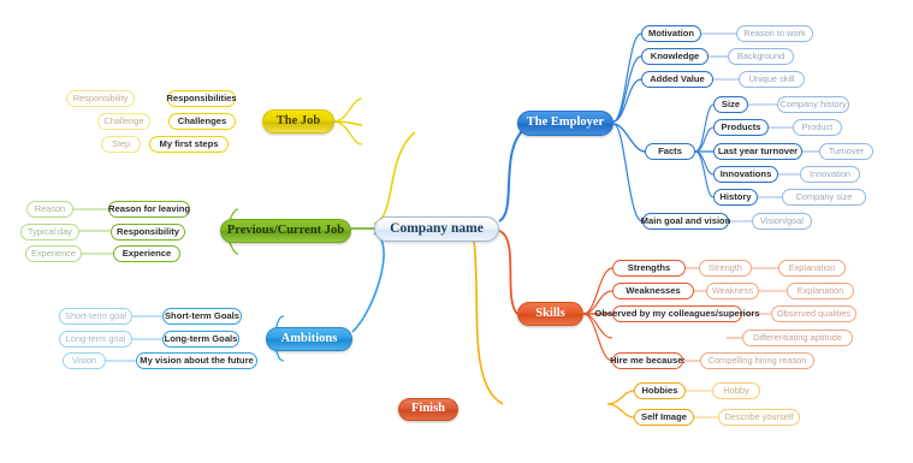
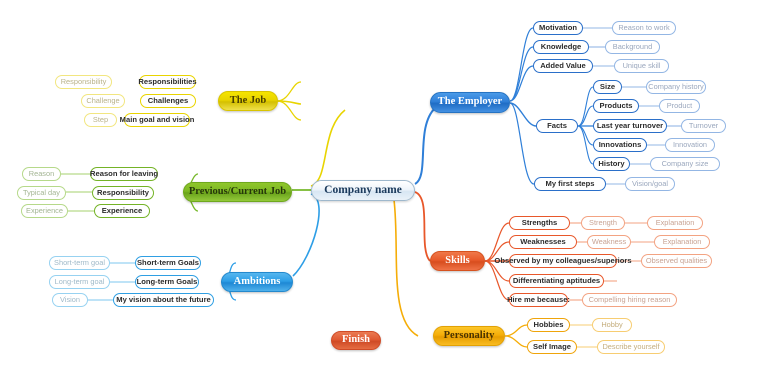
  Company name
  The Job
  Responsibilities
  Challenges
- My first steps
+ Main goal and vision
  Responsibility
  Challenge
  Step
  Previous/Current Job
  Reason for leaving
  Responsibility
  Experience
  Reason
  Typical day
  Experience
  Ambitions
  Short-term Goals
  Long-term Goals
  My vision about the future
  Short-term goal
  Long-term goal
  Vision
  The Employer
  Motivation
  Knowledge
  Added Value
  Facts
- Main goal and vision
+ My first steps
  Reason to work
  Background
  Unique skill
  Vision/goal
  Size
  Products
  Last year turnover
  Innovations
  History
  Company history
  Product
  Turnover
  Innovation
  Company size
  Skills
  Strengths
  Weaknesses
  Observed by my colleagues/superiors
+ Differentiating aptitudes
  Hire me because:
  Strength
  Weakness
  Observed qualities
- Differentiating aptitude
  Compelling hiring reason
  Explanation
  Explanation
+ Personality
  Hobbies
  Self Image
  Hobby
  Describe yourself
  Finish
